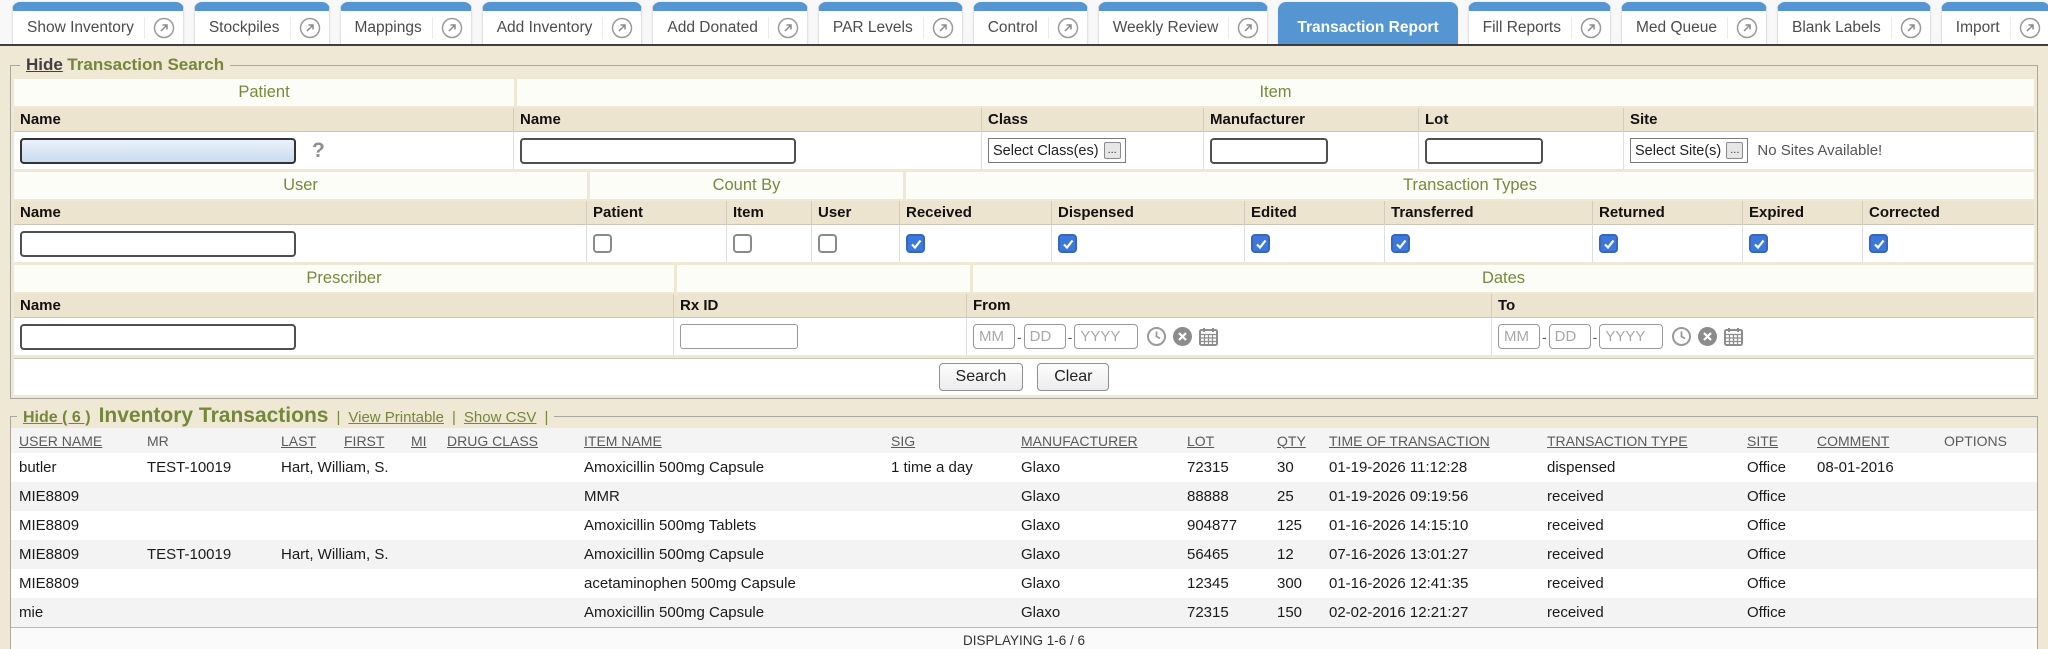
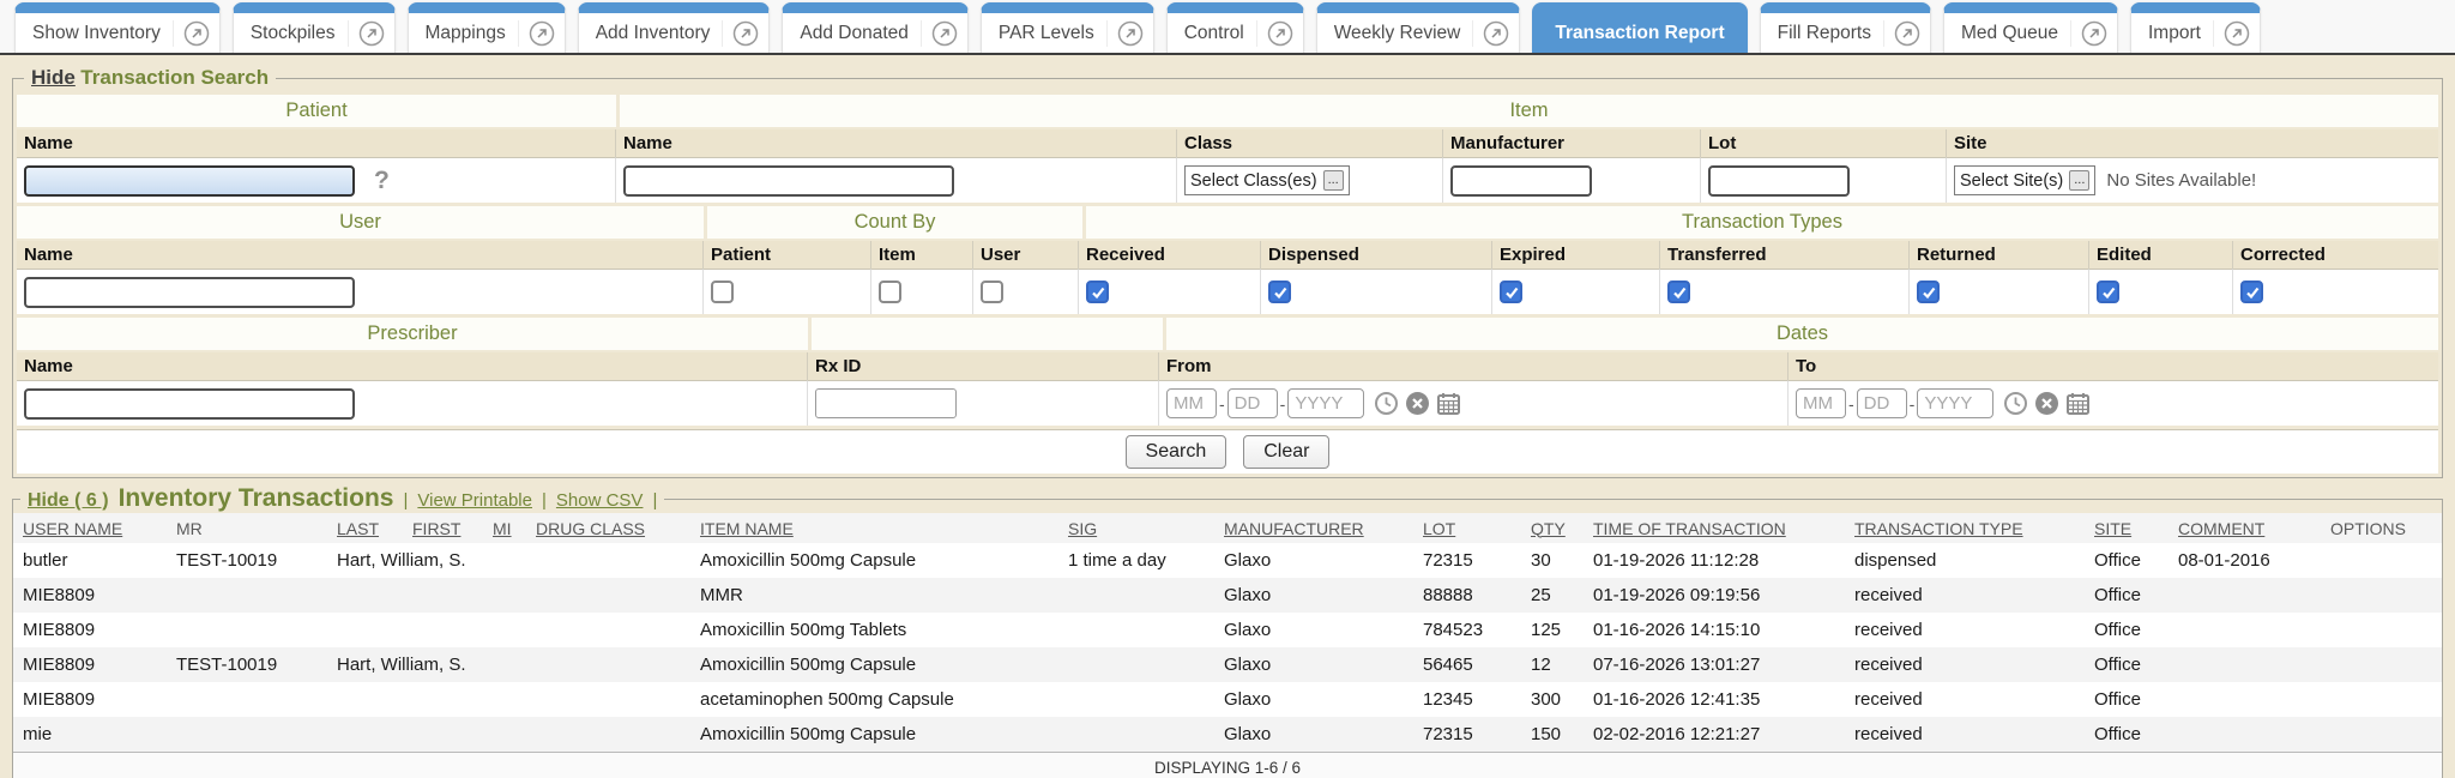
  Show Inventory
  Stockpiles
  Mappings
  Add Inventory
  Add Donated
  PAR Levels
  Control
  Weekly Review
  Transaction Report
  Fill Reports
  Med Queue
- Blank Labels
  Import
  Hide Transaction Search
  Patient
  Item
  Name
  Name
  Class
  Manufacturer
  Lot
  Site
  ?
  Select Class(es)
  ...
  Select Site(s)
  ...
  No Sites Available!
  User
  Count By
  Transaction Types
  Name
  Patient
  Item
  User
  Received
  Dispensed
- Edited
+ Expired
  Transferred
  Returned
- Expired
+ Edited
  Corrected
  Prescriber
  Dates
  Name
  Rx ID
  From
  To
  MM
  -
  DD
  -
  YYYY
  MM
  -
  DD
  -
  YYYY
  Search
  Clear
  Hide ( 6 )
  Inventory Transactions
  |
  View Printable
  |
  Show CSV
  |
  USER NAME	MR	LAST	FIRST	MI	DRUG CLASS	ITEM NAME	SIG	MANUFACTURER	LOT	QTY	TIME OF TRANSACTION	TRANSACTION TYPE	SITE	COMMENT	OPTIONS
  butler	TEST-10019	Hart, William, S.				Amoxicillin 500mg Capsule	1 time a day	Glaxo	72315	30	01-19-2026 11:12:28	dispensed	Office	08-01-2016
  MIE8809						MMR		Glaxo	88888	25	01-19-2026 09:19:56	received	Office
- MIE8809						Amoxicillin 500mg Tablets		Glaxo	904877	125	01-16-2026 14:15:10	received	Office
+ MIE8809						Amoxicillin 500mg Tablets		Glaxo	784523	125	01-16-2026 14:15:10	received	Office
  MIE8809	TEST-10019	Hart, William, S.				Amoxicillin 500mg Capsule		Glaxo	56465	12	07-16-2026 13:01:27	received	Office
  MIE8809						acetaminophen 500mg Capsule		Glaxo	12345	300	01-16-2026 12:41:35	received	Office
  mie						Amoxicillin 500mg Capsule		Glaxo	72315	150	02-02-2016 12:21:27	received	Office
  DISPLAYING 1-6 / 6
